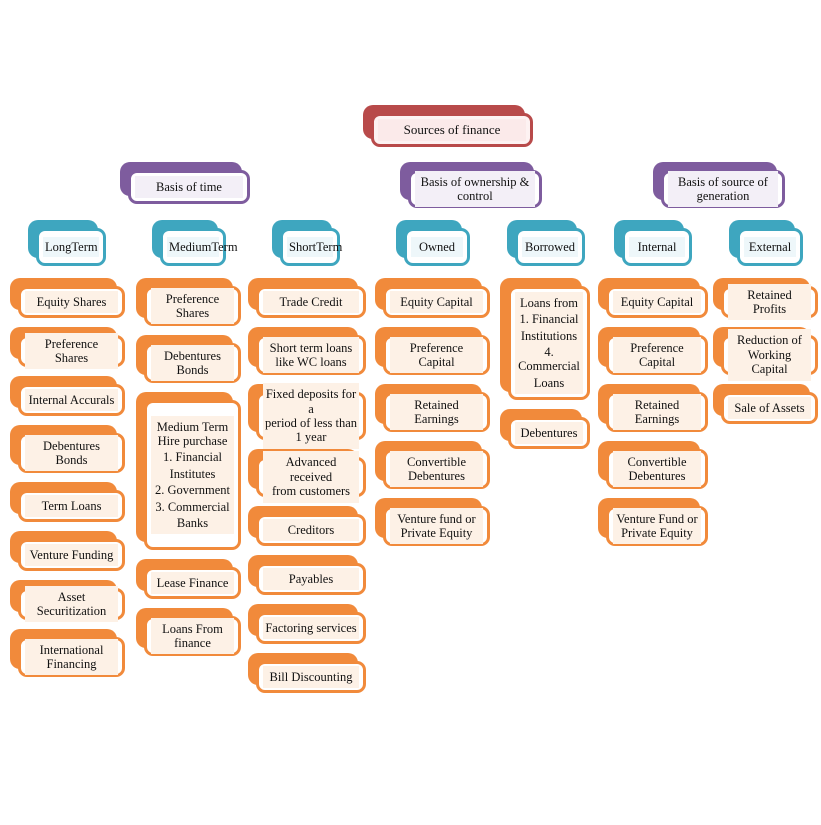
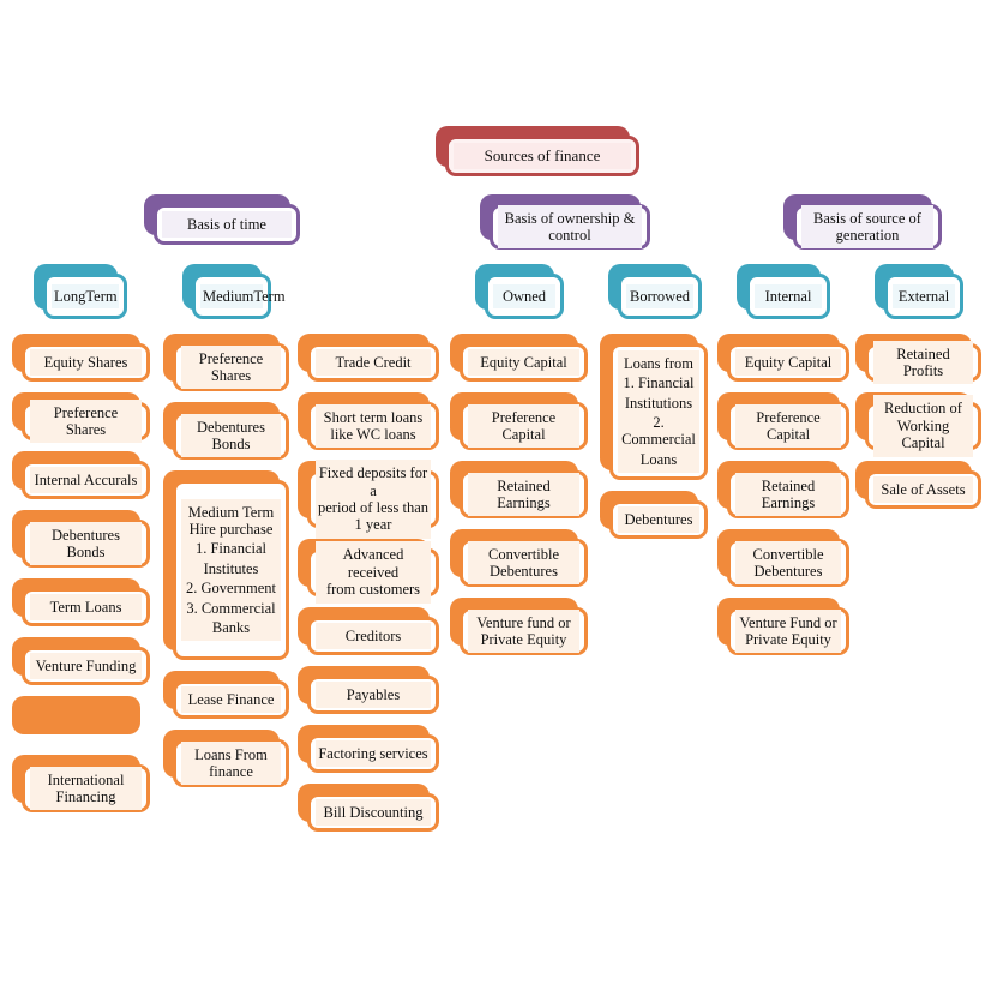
  Sources of finance
  Basis of time
  Basis of ownership & control
  Basis of source of generation
  LongTerm
  MediumTerm
- ShortTerm
  Owned
  Borrowed
  Internal
  External
  Equity Shares
  Preference Shares
  Internal Accurals
  Debentures
  Bonds
  Term Loans
  Venture Funding
- Asset Securitization
  International
  Financing
  Preference
  Shares
  Debentures
  Bonds
  Medium Term
  Hire purchase
  1. Financial
  Institutes
  2. Government
  3. Commercial
  Banks
  Lease Finance
  Loans From
  finance
  Trade Credit
  Short term loans
  like WC loans
  Fixed deposits for a
  period of less than
  1 year
  Advanced received
  from customers
  Creditors
  Payables
  Factoring services
  Bill Discounting
  Equity Capital
  Preference
  Capital
  Retained
  Earnings
  Convertible
  Debentures
  Venture fund or
  Private Equity
  Loans from
  1. Financial
  Institutions
- 4. Commercial
+ 2. Commercial
  Loans
  Debentures
  Equity Capital
  Preference
  Capital
  Retained
  Earnings
  Convertible
  Debentures
  Venture Fund or
  Private Equity
  Retained Profits
  Reduction of
  Working Capital
  Sale of Assets
